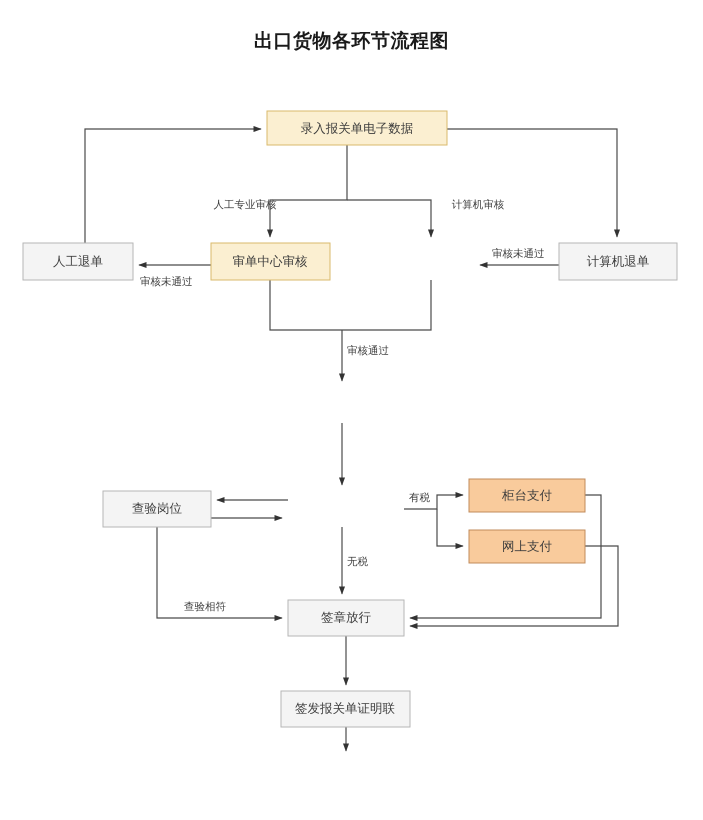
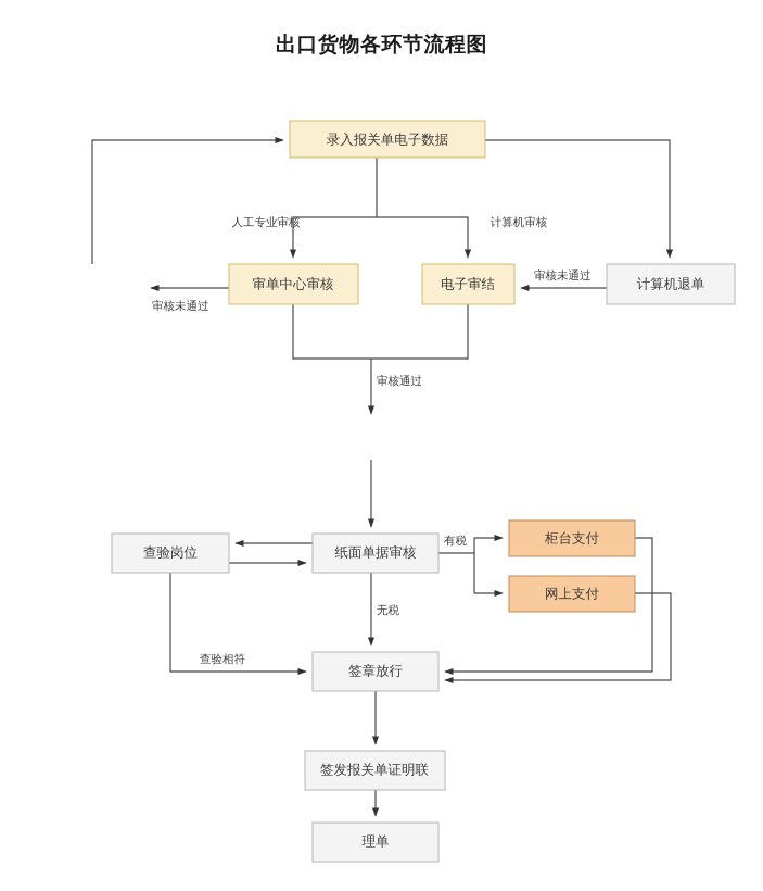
  出口货物各环节流程图
  录入报关单电子数据
- 人工退单
  审单中心审核
+ 电子审结
  计算机退单
  查验岗位
+ 纸面单据审核
  柜台支付
  网上支付
  签章放行
  签发报关单证明联
+ 理单
  人工专业审核
  计算机审核
  审核未通过
  审核未通过
  审核通过
  有税
  无税
  查验相符
